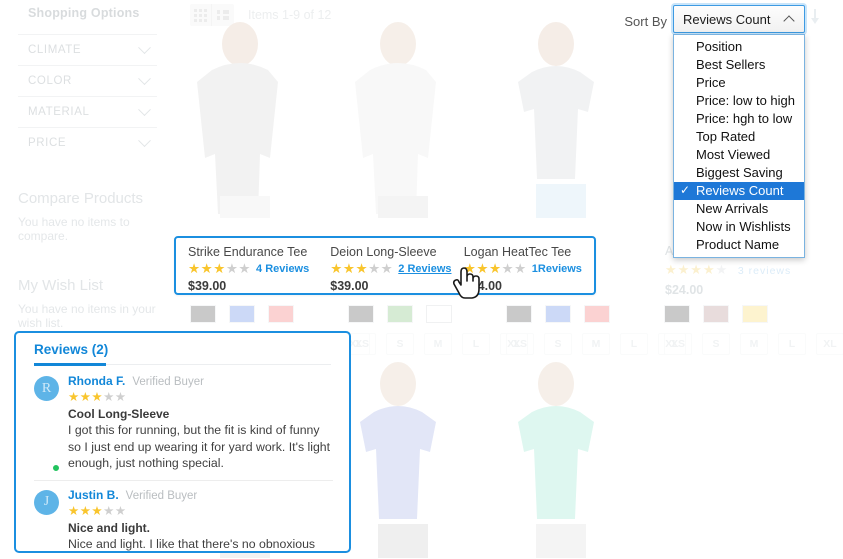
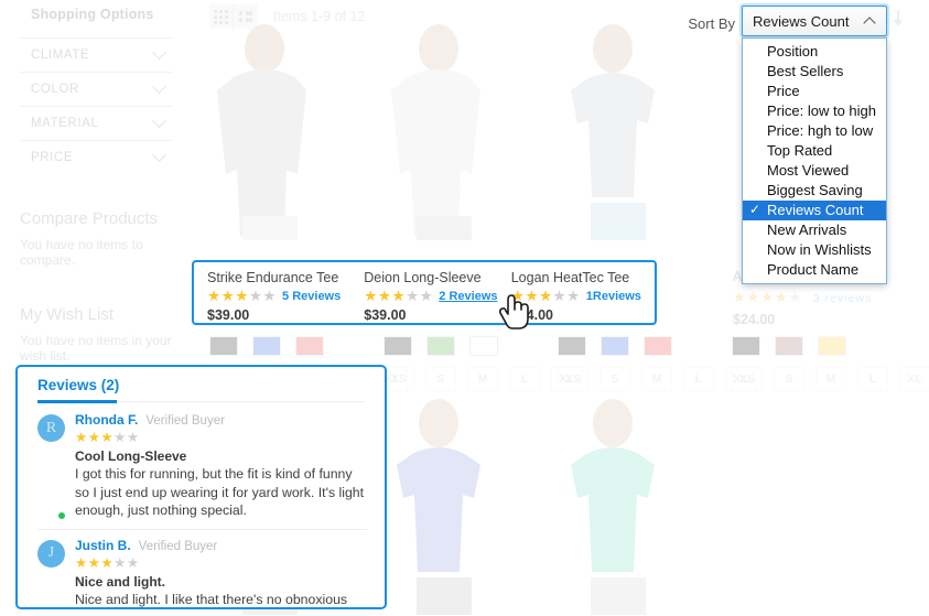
  Shopping Options
  CLIMATE
  COLOR
  MATERIAL
  PRICE
  Compare Products
  You have no items to compare.
  My Wish List
  You have no items in your wish list.
  Sort By
  ★★★★ 3 reviews
  $24.00
  XL
  Reviews Count
  Position
  Best Sellers
  Price
  Price: low to high
  Price: hgh to low
  Top Rated
  Most Viewed
  Biggest Saving
  Reviews Count
  New Arrivals
  Now in Wishlists
  Product Name
  Strike Endurance Tee
  ★★★★★
- 4 Reviews
+ 5 Reviews
  $39.00
  Deion Long-Sleeve
  ★★★★★
  2 Reviews
  $39.00
  Logan HeatTec Tee
  ★★★★★
  1Reviews
  Reviews (2)
  R
  Rhonda F.
  Verified Buyer
  ★★★★★
  Cool Long-Sleeve
  I got this for running, but the fit is kind of funny so I just end up wearing it for yard work. It's light enough, just nothing special.
  J
  Justin B.
  Verified Buyer
  ★★★★★
  Nice and light.
  Nice and light. I like that there's no obnoxious
